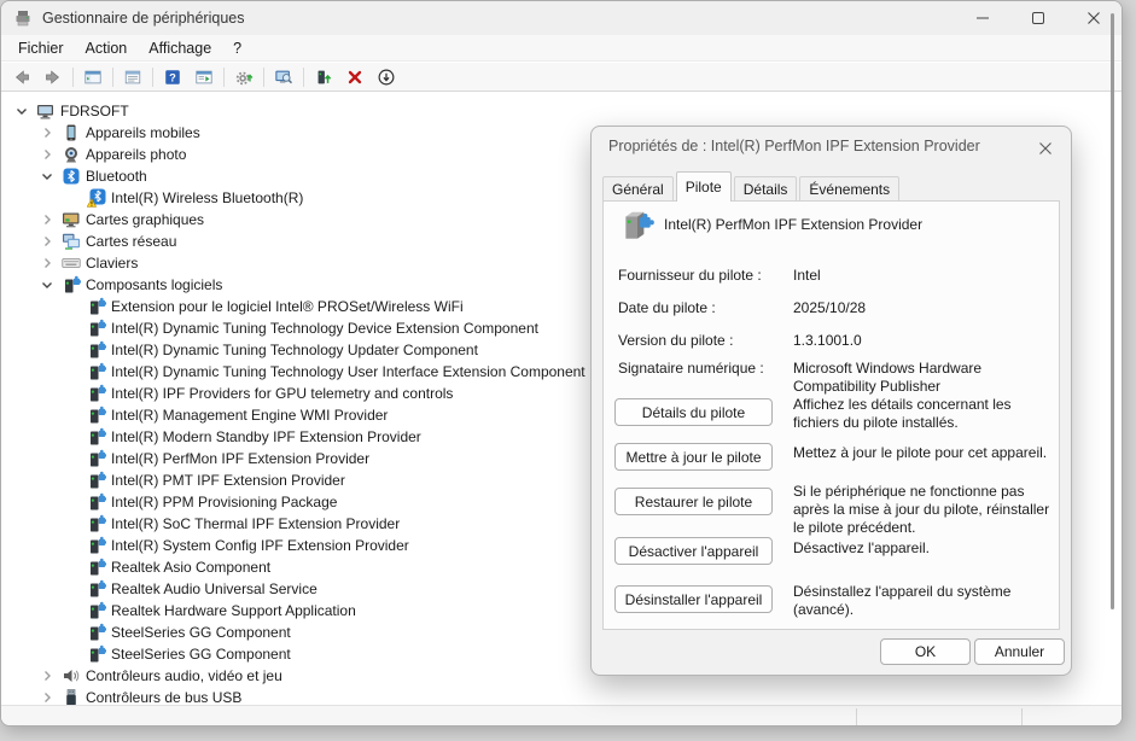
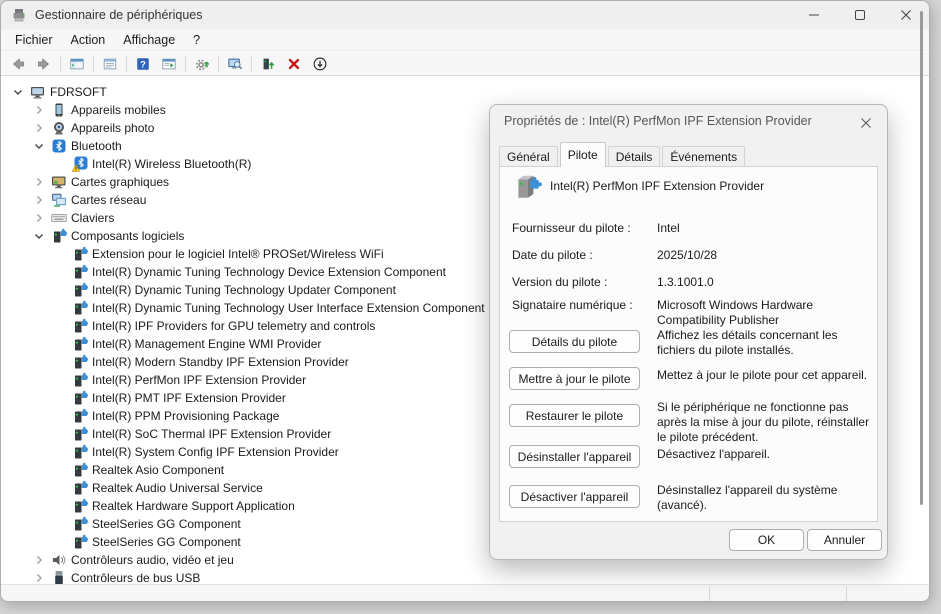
  Gestionnaire de périphériques
  Fichier
  Action
  Affichage
  ?
  ?
  FDRSOFT
  Appareils mobiles
  Appareils photo
  Bluetooth
  Intel(R) Wireless Bluetooth(R)
  Cartes graphiques
  Cartes réseau
  Claviers
  Composants logiciels
  Extension pour le logiciel Intel® PROSet/Wireless WiFi
  Intel(R) Dynamic Tuning Technology Device Extension Component
  Intel(R) Dynamic Tuning Technology Updater Component
  Intel(R) Dynamic Tuning Technology User Interface Extension Component
  Intel(R) IPF Providers for GPU telemetry and controls
  Intel(R) Management Engine WMI Provider
  Intel(R) Modern Standby IPF Extension Provider
  Intel(R) PerfMon IPF Extension Provider
  Intel(R) PMT IPF Extension Provider
  Intel(R) PPM Provisioning Package
  Intel(R) SoC Thermal IPF Extension Provider
  Intel(R) System Config IPF Extension Provider
  Realtek Asio Component
  Realtek Audio Universal Service
  Realtek Hardware Support Application
  SteelSeries GG Component
  SteelSeries GG Component
  Contrôleurs audio, vidéo et jeu
  Contrôleurs de bus USB
  Propriétés de : Intel(R) PerfMon IPF Extension Provider
  Général
  Pilote
  Détails
  Événements
  Intel(R) PerfMon IPF Extension Provider
  Fournisseur du pilote :
  Intel
  Date du pilote :
  2025/10/28
  Version du pilote :
  1.3.1001.0
  Signataire numérique :
  Microsoft Windows Hardware Compatibility Publisher
  Détails du pilote
  Affichez les détails concernant les fichiers du pilote installés.
  Mettre à jour le pilote
  Mettez à jour le pilote pour cet appareil.
  Restaurer le pilote
  Si le périphérique ne fonctionne pas après la mise à jour du pilote, réinstaller le pilote précédent.
- Désactiver l'appareil
+ Désinstaller l'appareil
  Désactivez l'appareil.
- Désinstaller l'appareil
+ Désactiver l'appareil
  Désinstallez l'appareil du système (avancé).
  OK
  Annuler
